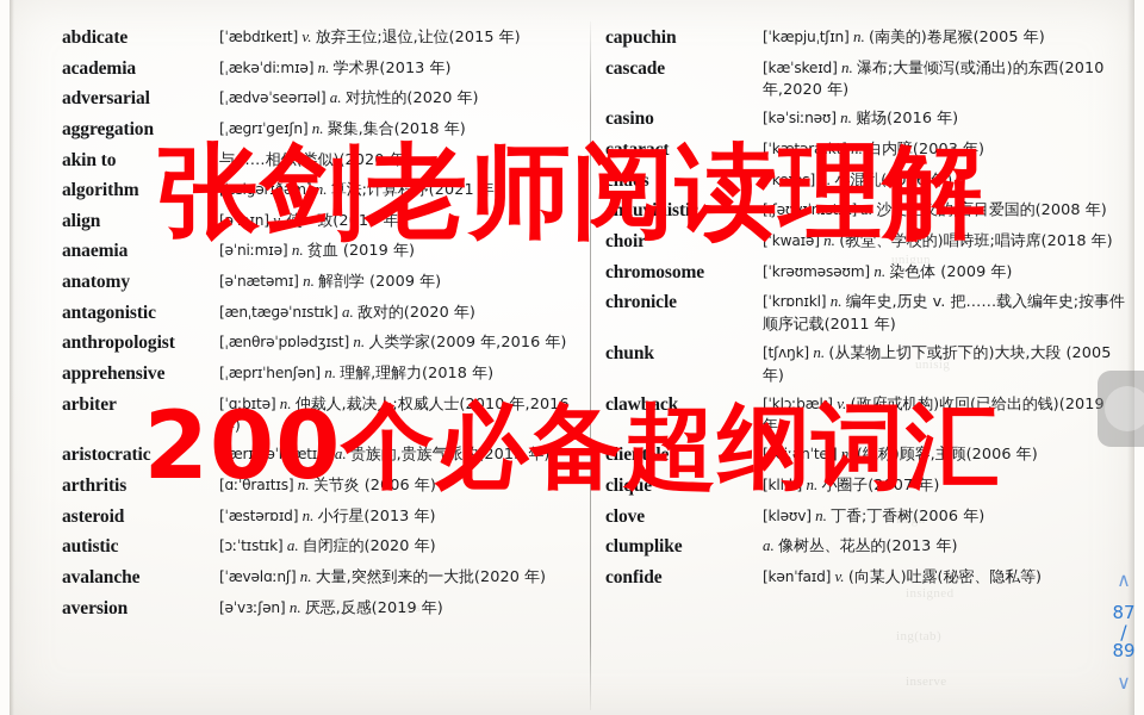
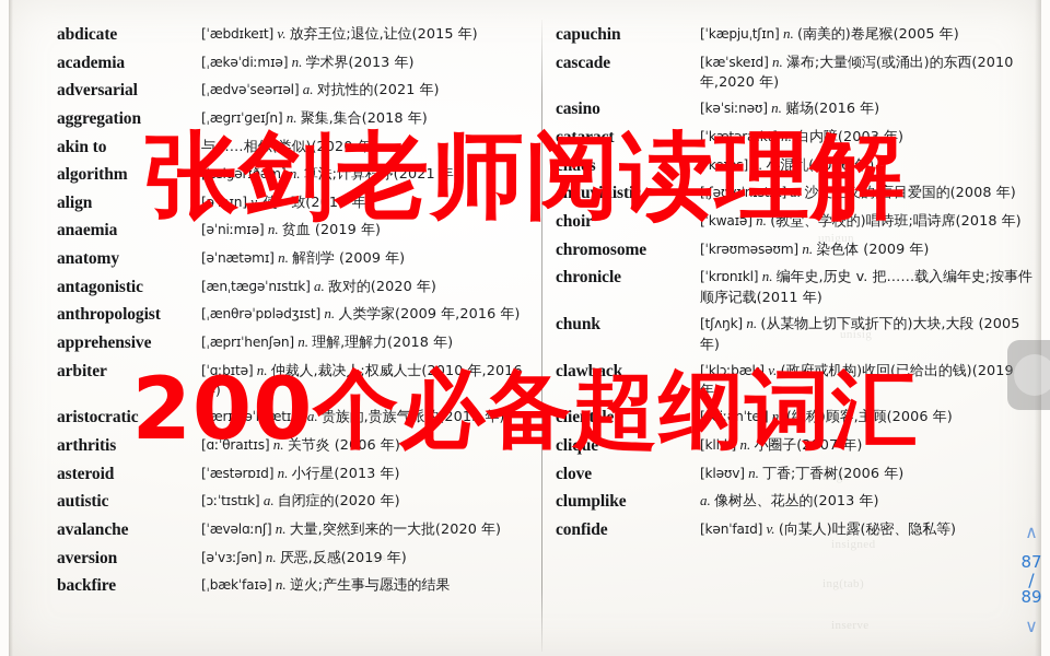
  unigun
  unisig
  lingn
  unsing
  ingest
  abdicate
  [ˈæbdɪkeɪt] v. 放弃王位;退位,让位(2015 年)
  academia
  [ˌækəˈdiːmɪə] n. 学术界(2013 年)
  adversarial
- [ˌædvəˈseərɪəl] a. 对抗性的(2020 年)
+ [ˌædvəˈseərɪəl] a. 对抗性的(2021 年)
  aggregation
  [ˌæɡrɪˈɡeɪʃn] n. 聚集,集合(2018 年)
  akin to
  与……相似(类似)(2020 年)
  algorithm
  [ˈælɡərɪðəm] n. 算法;计算程序(2021 年)
  align
  [əˈlaɪn] v. 使一致(2018 年)
  anaemia
  [əˈniːmɪə] n. 贫血 (2019 年)
  anatomy
  [əˈnætəmɪ] n. 解剖学 (2009 年)
  antagonistic
  [ænˌtæɡəˈnɪstɪk] a. 敌对的(2020 年)
  anthropologist
  [ˌænθrəˈpɒlədʒɪst] n. 人类学家(2009 年,2016 年)
  apprehensive
  [ˌæprɪˈhenʃən] n. 理解,理解力(2018 年)
  arbiter
  [ˈɑːbɪtə] n. 仲裁人,裁决人;权威人士(2010 年,2016 年)
  aristocratic
  [ˌærɪstəˈkrætɪk] a. 贵族的,贵族气派的(2015 年)
  arthritis
  [ɑːˈθraɪtɪs] n. 关节炎 (2006 年)
  asteroid
  [ˈæstərɒɪd] n. 小行星(2013 年)
  autistic
  [ɔːˈtɪstɪk] a. 自闭症的(2020 年)
  avalanche
  [ˈævəlɑːnʃ] n. 大量,突然到来的一大批(2020 年)
  aversion
  [əˈvɜːʃən] n. 厌恶,反感(2019 年)
+ backfire
+ [ˌbækˈfaɪə] n. 逆火;产生事与愿违的结果
  capuchin
  [ˈkæpjuˌtʃɪn] n. (南美的)卷尾猴(2005 年)
  cascade
  [kæˈskeɪd] n. 瀑布;大量倾泻(或涌出)的东西(2010 年,2020 年)
  casino
  [kəˈsiːnəʊ] n. 赌场(2016 年)
  cataract
  [ˈkætərækt] n. 白内障(2003 年)
  chaos
  [ˈkeɪɒs] n. 小混乱(2016 年)
  chauvinistic
  [ˌʃəʊvɪˈnɪstɪk] a. 沙文主义的,盲目爱国的(2008 年)
  choir
  [ˈkwaɪə] n. (教堂、学校的)唱诗班;唱诗席(2018 年)
  chromosome
  [ˈkrəʊməsəʊm] n. 染色体 (2009 年)
  chronicle
  [ˈkrɒnɪkl] n. 编年史,历史 v. 把……载入编年史;按事件顺序记载(2011 年)
  chunk
  [tʃʌŋk] n. (从某物上切下或折下的)大块,大段 (2005 年)
  clawback
  [ˈklɔːbæk] v. (政府或机构)收回(已给出的钱)(2019 年)
  clientele
  [ˌkliːənˈtel] n. (统称)顾客,主顾(2006 年)
  clique
  [kliːk] n. 小圈子(2007 年)
  clove
  [kləʊv] n. 丁香;丁香树(2006 年)
  clumplike
  a. 像树丛、花丛的(2013 年)
  confide
  [kənˈfaɪd] v. (向某人)吐露(秘密、隐私等)
  张剑老师阅读理解
  200个必备超纲词汇
  ∧
  87
  /
  89
  ∨
